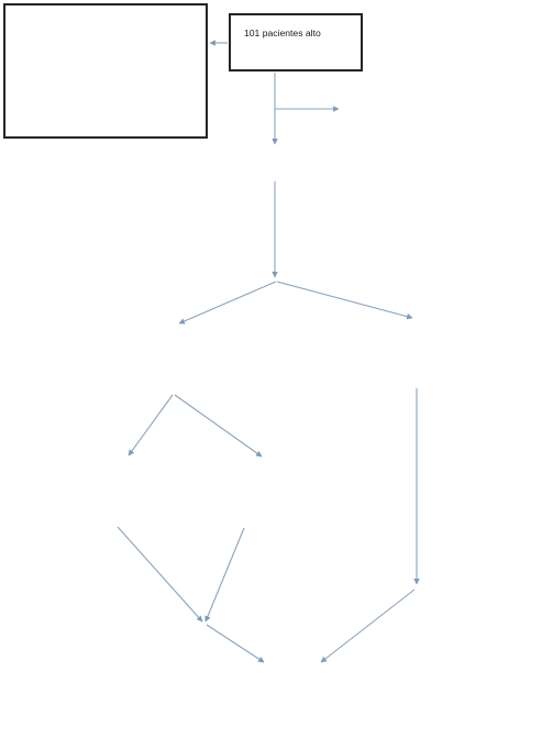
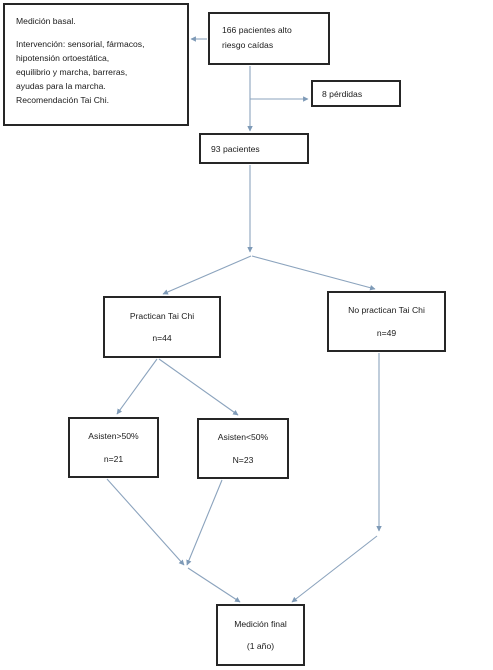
+ Medición basal.
+ Intervención: sensorial, fármacos,
+ hipotensión ortoestática,
+ equilibrio y marcha, barreras,
+ ayudas para la marcha.
+ Recomendación Tai Chi.
- 101 pacientes alto
+ 166 pacientes alto
+ riesgo caídas
+ 8 pérdidas
+ 93 pacientes
+ Practican Tai Chi
+ n=44
+ No practican Tai Chi
+ n=49
+ Asisten>50%
+ n=21
+ Asisten<50%
+ N=23
+ Medición final
+ (1 año)
